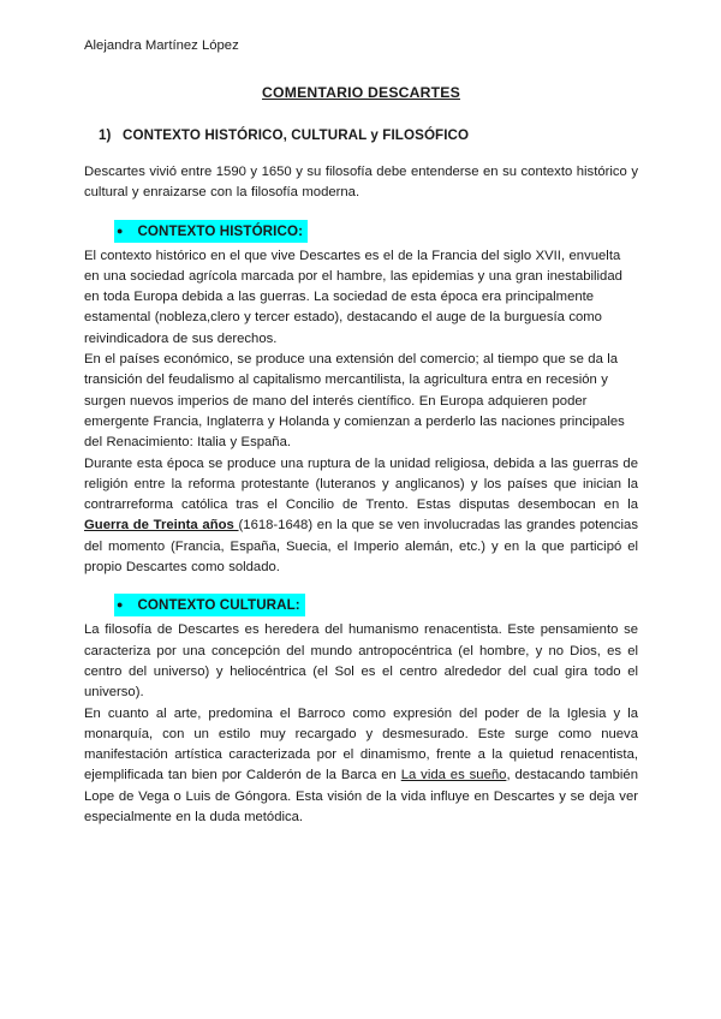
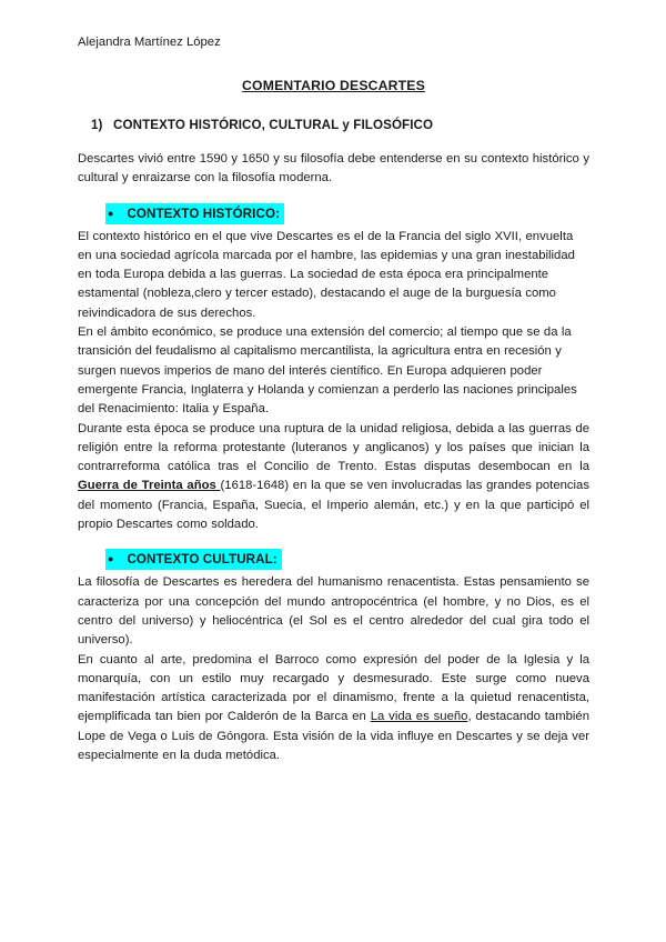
  Alejandra Martínez López
  COMENTARIO DESCARTES
  1) CONTEXTO HISTÓRICO, CULTURAL y FILOSÓFICO
  Descartes vivió entre 1590 y 1650 y su filosofía debe entenderse en su contexto histórico y cultural y enraizarse con la filosofía moderna.
  ● CONTEXTO HISTÓRICO:
  El contexto histórico en el que vive Descartes es el de la Francia del siglo XVII, envuelta en una sociedad agrícola marcada por el hambre, las epidemias y una gran inestabilidad en toda Europa debida a las guerras. La sociedad de esta época era principalmente estamental (nobleza,clero y tercer estado), destacando el auge de la burguesía como reivindicadora de sus derechos.
- En el países económico, se produce una extensión del comercio; al tiempo que se da la transición del feudalismo al capitalismo mercantilista, la agricultura entra en recesión y surgen nuevos imperios de mano del interés científico. En Europa adquieren poder emergente Francia, Inglaterra y Holanda y comienzan a perderlo las naciones principales del Renacimiento: Italia y España.
+ En el ámbito económico, se produce una extensión del comercio; al tiempo que se da la transición del feudalismo al capitalismo mercantilista, la agricultura entra en recesión y surgen nuevos imperios de mano del interés científico. En Europa adquieren poder emergente Francia, Inglaterra y Holanda y comienzan a perderlo las naciones principales del Renacimiento: Italia y España.
  Durante esta época se produce una ruptura de la unidad religiosa, debida a las guerras de religión entre la reforma protestante (luteranos y anglicanos) y los países que inician la contrarreforma católica tras el Concilio de Trento. Estas disputas desembocan en la Guerra de Treinta años (1618-1648) en la que se ven involucradas las grandes potencias del momento (Francia, España, Suecia, el Imperio alemán, etc.) y en la que participó el propio Descartes como soldado.
  ● CONTEXTO CULTURAL:
- La filosofía de Descartes es heredera del humanismo renacentista. Este pensamiento se caracteriza por una concepción del mundo antropocéntrica (el hombre, y no Dios, es el centro del universo) y heliocéntrica (el Sol es el centro alrededor del cual gira todo el universo).
+ La filosofía de Descartes es heredera del humanismo renacentista. Estas pensamiento se caracteriza por una concepción del mundo antropocéntrica (el hombre, y no Dios, es el centro del universo) y heliocéntrica (el Sol es el centro alrededor del cual gira todo el universo).
  En cuanto al arte, predomina el Barroco como expresión del poder de la Iglesia y la monarquía, con un estilo muy recargado y desmesurado. Este surge como nueva manifestación artística caracterizada por el dinamismo, frente a la quietud renacentista, ejemplificada tan bien por Calderón de la Barca en La vida es sueño, destacando también Lope de Vega o Luis de Góngora. Esta visión de la vida influye en Descartes y se deja ver especialmente en la duda metódica.
